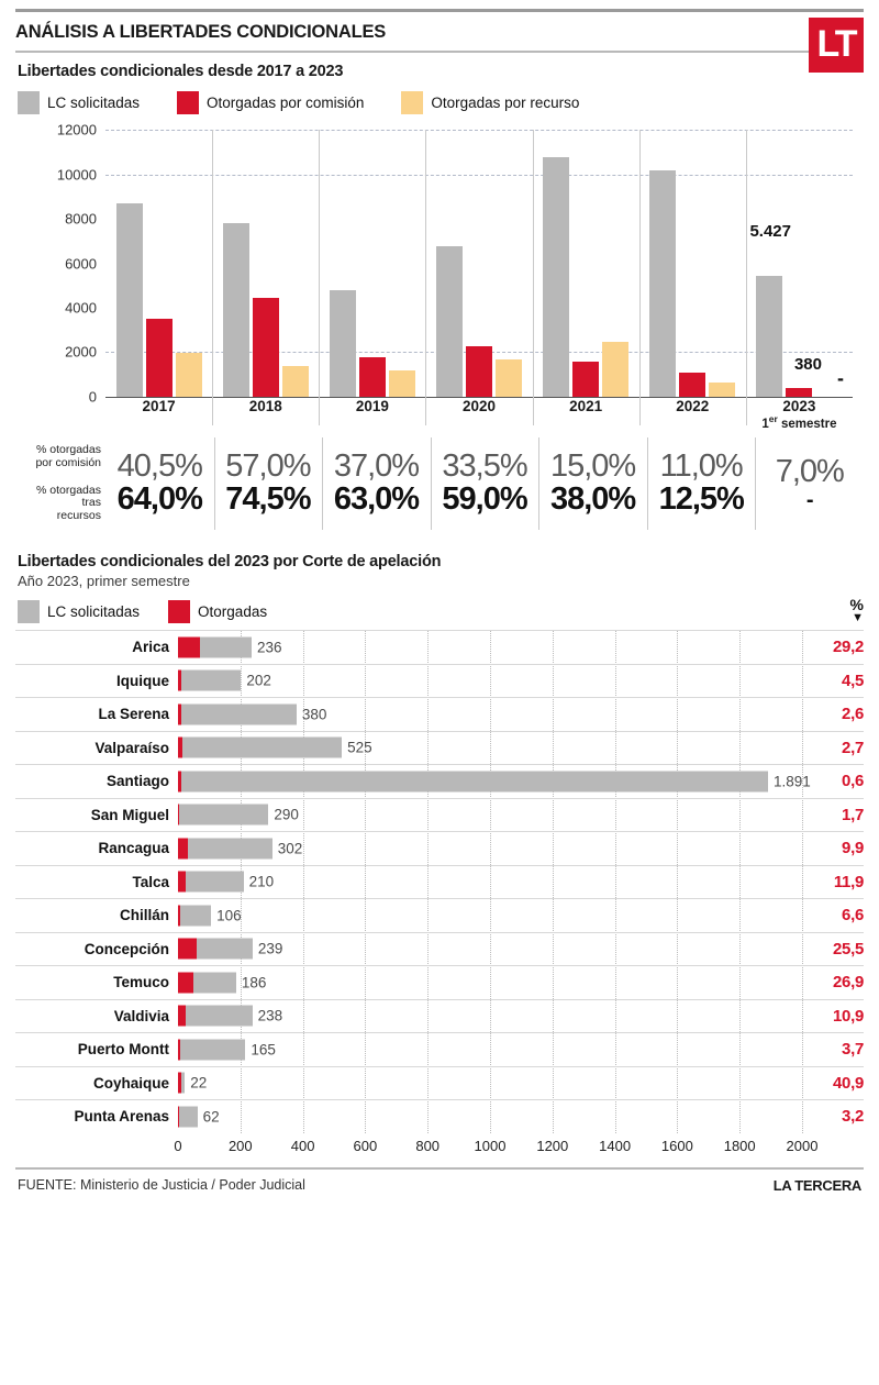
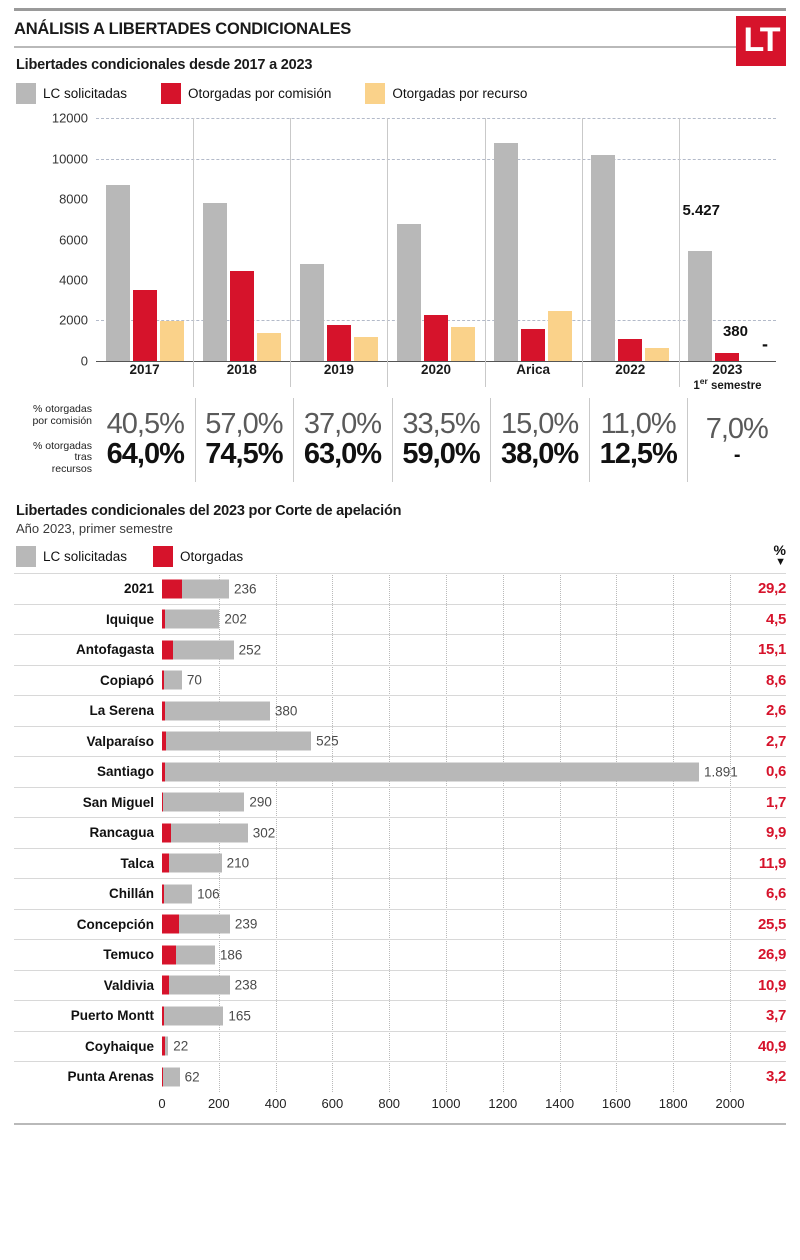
  ANÁLISIS A LIBERTADES CONDICIONALES
  LT
  Libertades condicionales desde 2017 a 2023
  LC solicitadas
  Otorgadas por comisión
  Otorgadas por recurso
  12000
  10000
  8000
  6000
  4000
  2000
  0
  5.427
  380
  -
  2017
  2018
  2019
  2020
- 2021
+ Arica
  2022
  2023
  1er semestre
  % otorgadas
  por comisión
  % otorgadas
  tras
  recursos
  40,5%
  64,0%
  57,0%
  74,5%
  37,0%
  63,0%
  33,5%
  59,0%
  15,0%
  38,0%
  11,0%
  12,5%
  7,0%
  -
  Libertades condicionales del 2023 por Corte de apelación
  Año 2023, primer semestre
  LC solicitadas
  Otorgadas
  %
  ▼
- Arica
+ 2021
  236
  29,2
  Iquique
  202
  4,5
+ Antofagasta
+ 252
+ 15,1
+ Copiapó
+ 70
+ 8,6
  La Serena
  380
  2,6
  Valparaíso
  525
  2,7
  Santiago
  1.891
  0,6
  San Miguel
  290
  1,7
  Rancagua
  302
  9,9
  Talca
  210
  11,9
  Chillán
  106
  6,6
  Concepción
  239
  25,5
  Temuco
  186
  26,9
  Valdivia
  238
  10,9
  Puerto Montt
  165
  3,7
  Coyhaique
  22
  40,9
  Punta Arenas
  62
  3,2
  0
  200
  400
  600
  800
  1000
  1200
  1400
  1600
  1800
  2000
- FUENTE: Ministerio de Justicia / Poder Judicial
- LA TERCERA
